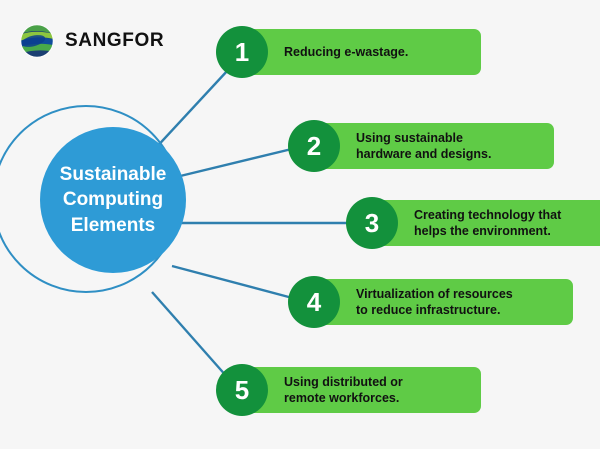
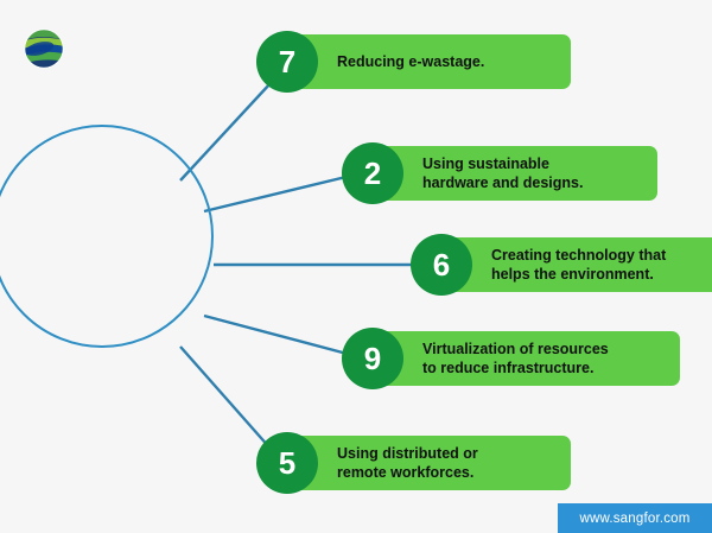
- Sustainable
- Computing
- Elements
- SANGFOR
  Reducing e-wastage.
- 1
+ 7
  Using sustainable
  hardware and designs.
  2
  Creating technology that
  helps the environment.
- 3
+ 6
  Virtualization of resources
  to reduce infrastructure.
- 4
+ 9
  Using distributed or
  remote workforces.
  5
+ www.sangfor.com
